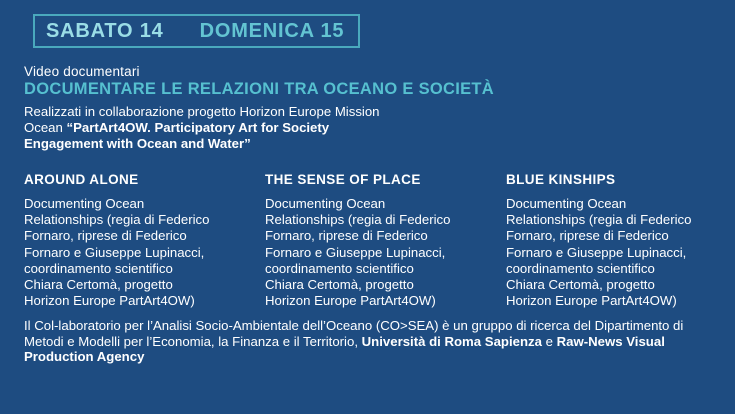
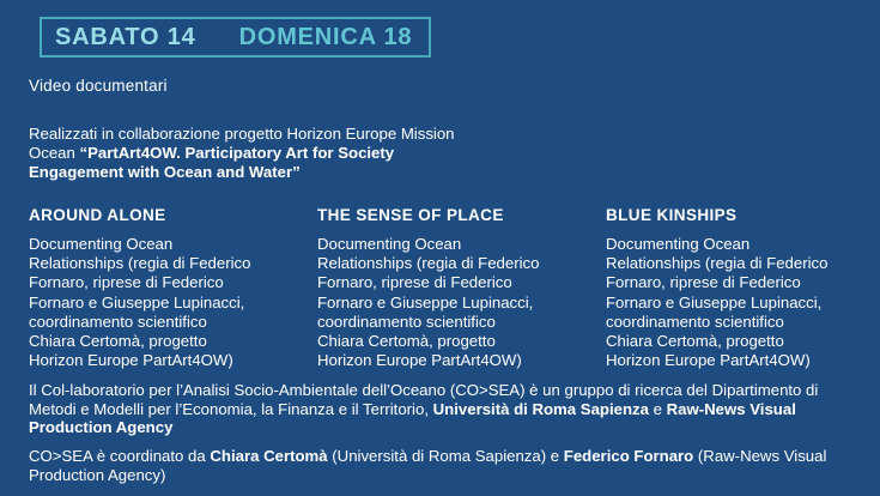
  SABATO 14
- DOMENICA 15
+ DOMENICA 18
  Video documentari
- DOCUMENTARE LE RELAZIONI TRA OCEANO E SOCIETÀ
  Realizzati in collaborazione progetto Horizon Europe Mission
  Ocean “PartArt4OW. Participatory Art for Society
  Engagement with Ocean and Water”
  AROUND ALONE
  Documenting Ocean
  Relationships (regia di Federico
  Fornaro, riprese di Federico
  Fornaro e Giuseppe Lupinacci,
  coordinamento scientifico
  Chiara Certomà, progetto
  Horizon Europe PartArt4OW)
  THE SENSE OF PLACE
  Documenting Ocean
  Relationships (regia di Federico
  Fornaro, riprese di Federico
  Fornaro e Giuseppe Lupinacci,
  coordinamento scientifico
  Chiara Certomà, progetto
  Horizon Europe PartArt4OW)
  BLUE KINSHIPS
  Documenting Ocean
  Relationships (regia di Federico
  Fornaro, riprese di Federico
  Fornaro e Giuseppe Lupinacci,
  coordinamento scientifico
  Chiara Certomà, progetto
  Horizon Europe PartArt4OW)
  Il Col-laboratorio per l’Analisi Socio-Ambientale dell’Oceano (CO>SEA) è un gruppo di ricerca del Dipartimento di
  Metodi e Modelli per l’Economia, la Finanza e il Territorio, Università di Roma Sapienza e Raw-News Visual
  Production Agency
+ CO>SEA è coordinato da Chiara Certomà (Università di Roma Sapienza) e Federico Fornaro (Raw-News Visual
+ Production Agency)
